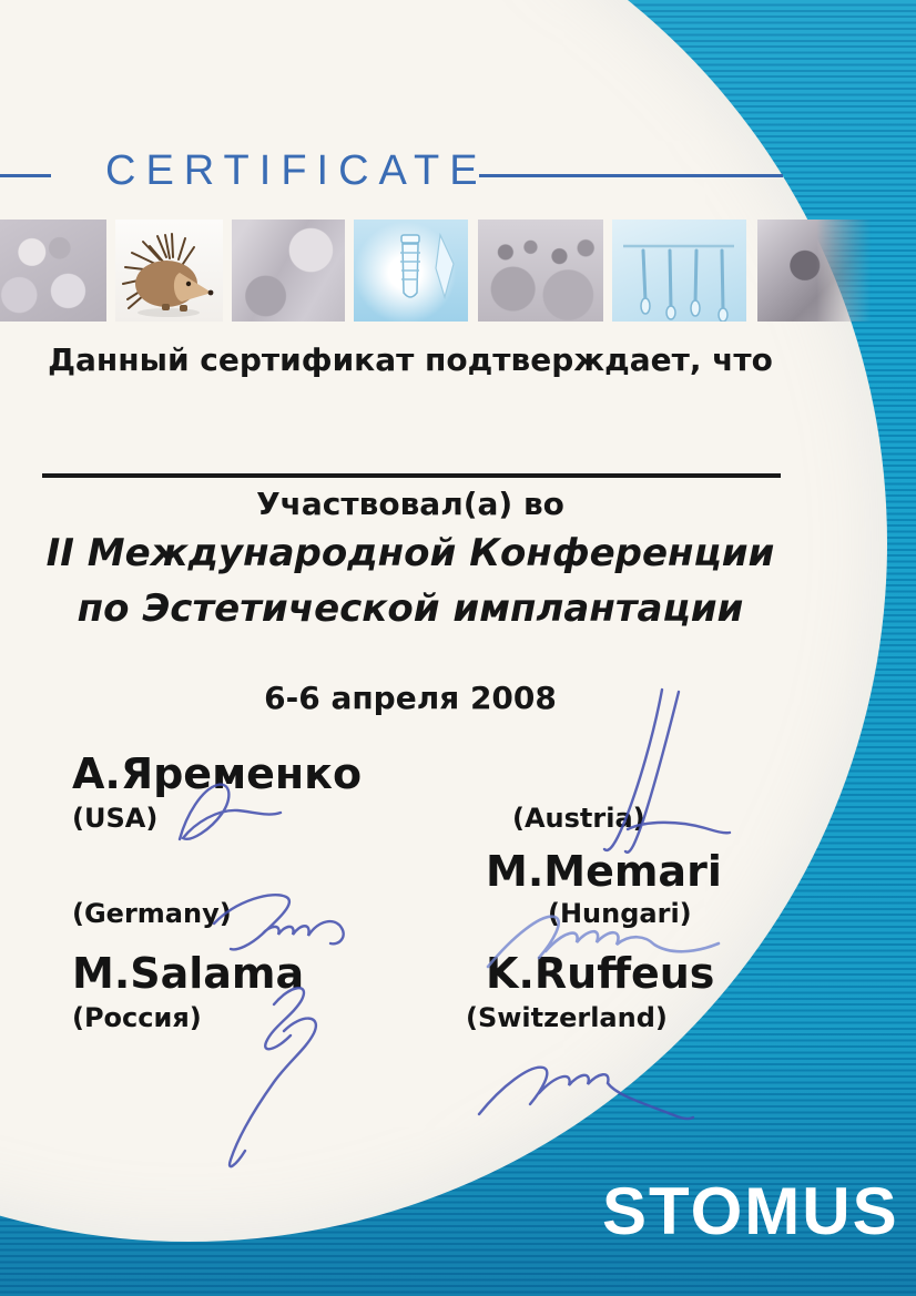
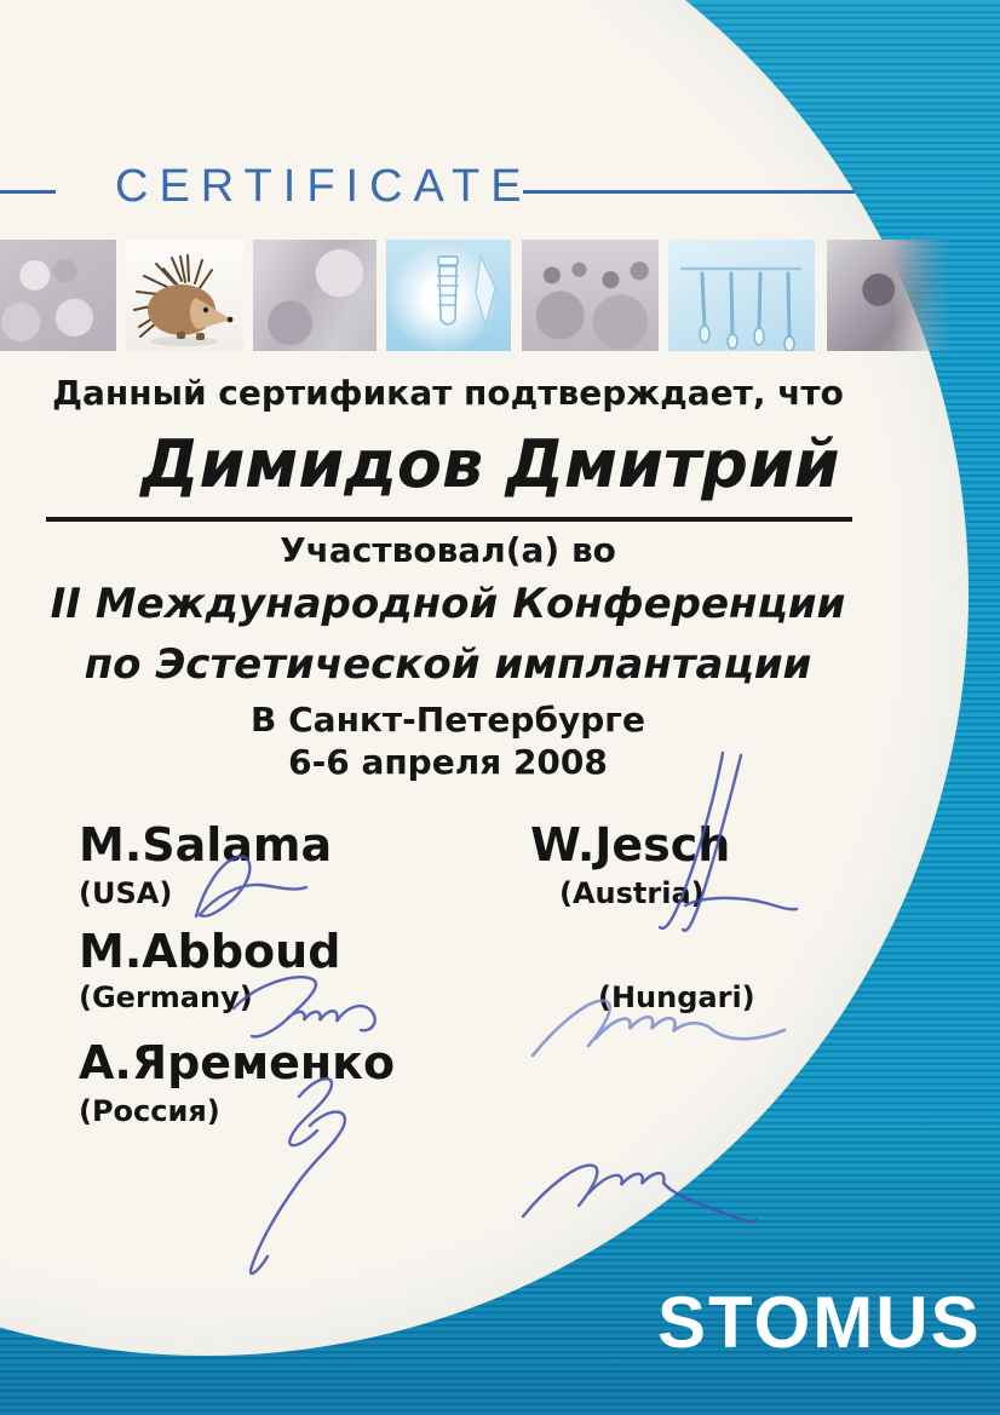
  CERTIFICATE
  Данный сертификат подтверждает, что
+ Димидов Дмитрий
  Участвовал(а) во
  II Международной Конференции
  по Эстетической имплантации
+ В Санкт-Петербурге
  6-6 апреля 2008
- А.Яременко
+ M.Salama
  (USA)
+ M.Abboud
  (Germany)
- M.Salama
+ А.Яременко
  (Россия)
+ W.Jesch
  (Austria)
- M.Memari
  (Hungari)
- K.Ruffeus
- (Switzerland)
  STOMUS
